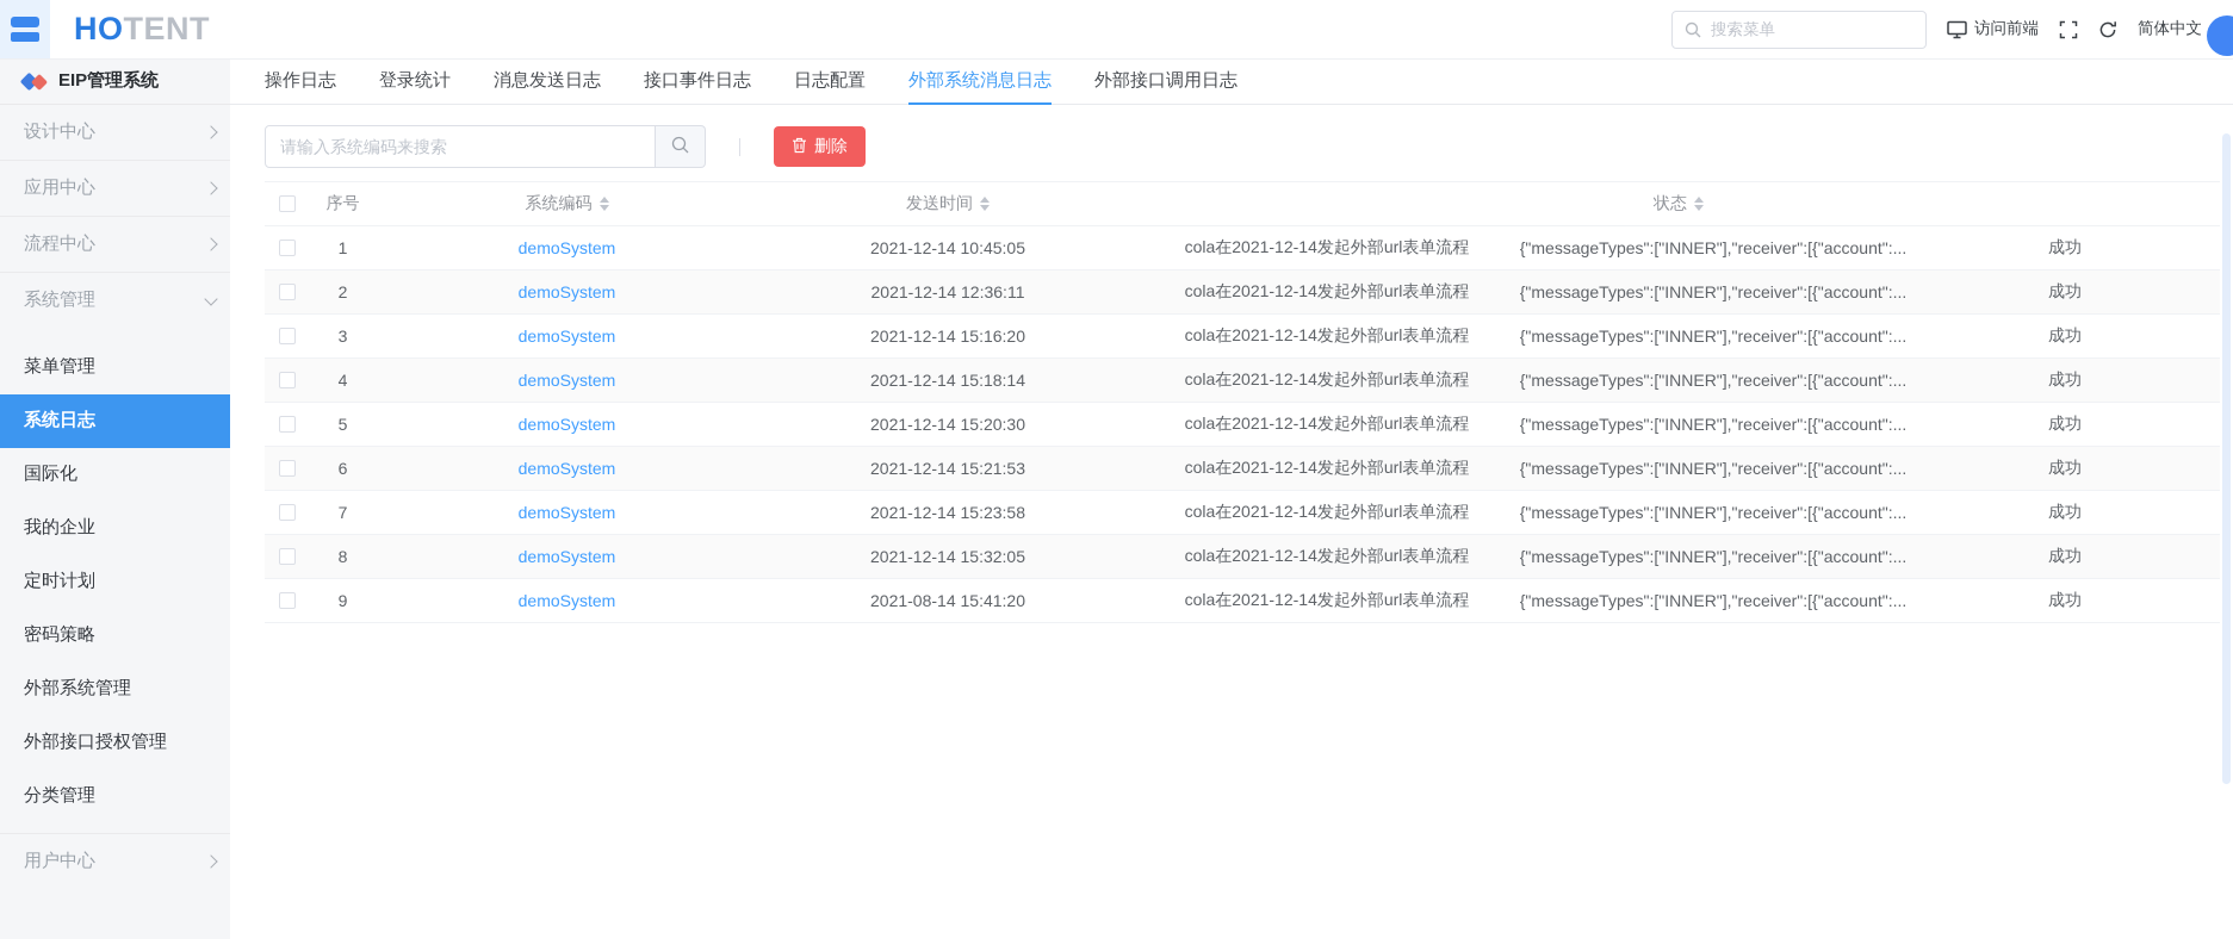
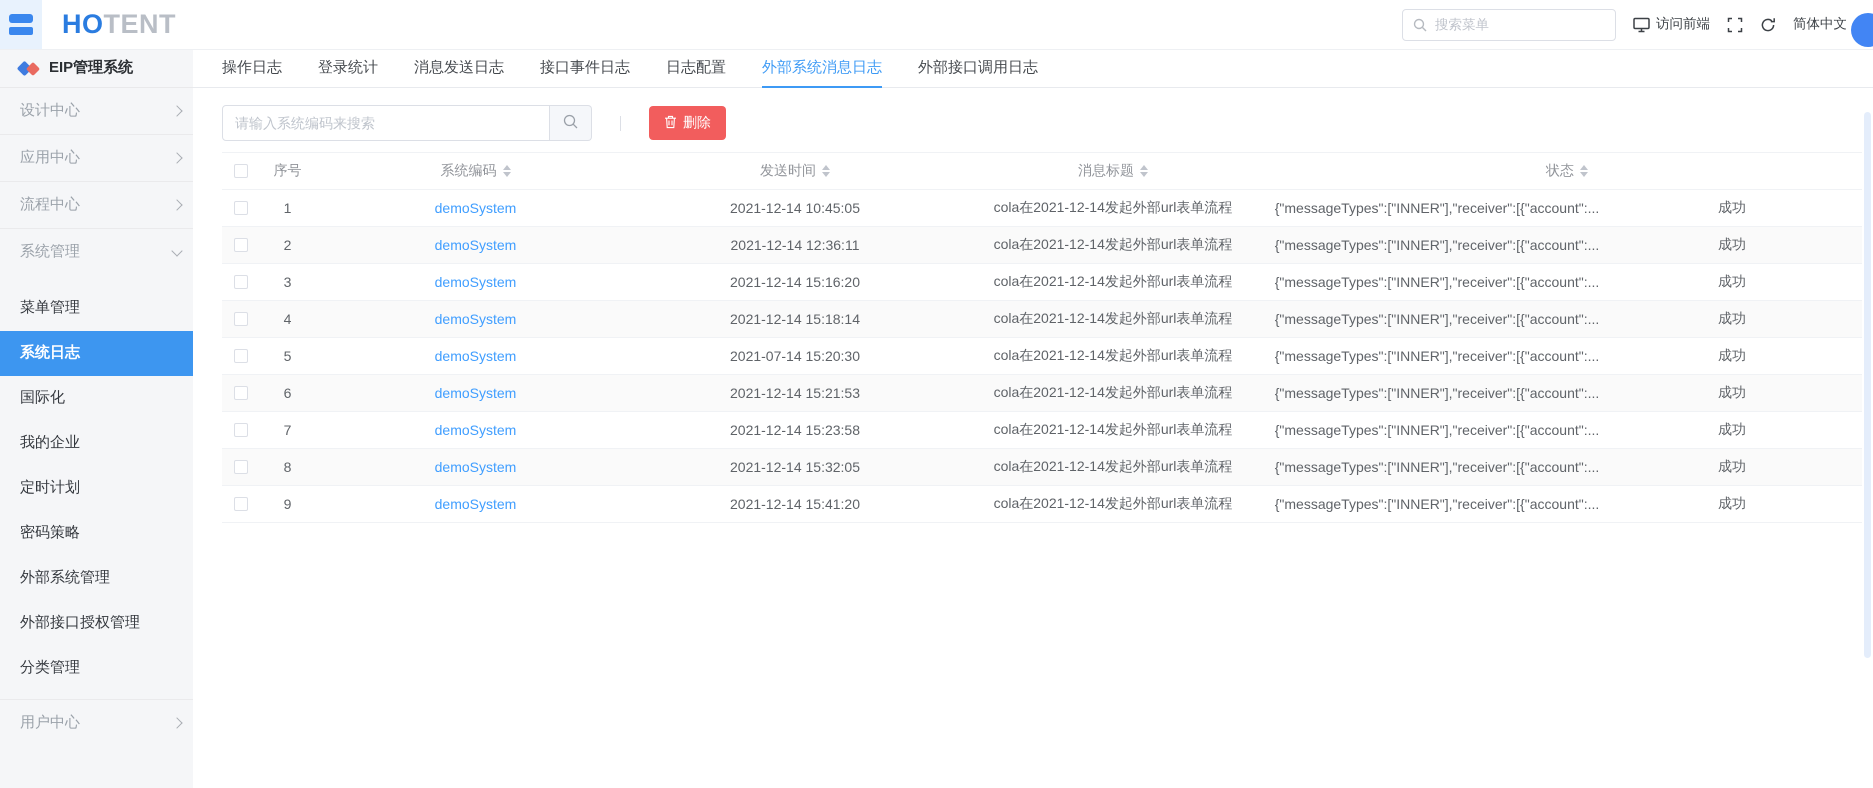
  HOTENT
  搜索菜单
  访问前端
  简体中文
  EIP管理系统
  设计中心
  应用中心
  流程中心
  系统管理
  菜单管理
  系统日志
  国际化
  我的企业
  定时计划
  密码策略
  外部系统管理
  外部接口授权管理
  分类管理
  用户中心
  操作日志
  登录统计
  消息发送日志
  接口事件日志
  日志配置
  外部系统消息日志
  外部接口调用日志
  请输入系统编码来搜索
  删除
  序号
  系统编码
  发送时间
+ 消息标题
  状态
  1
  demoSystem
  2021-12-14 10:45:05
  cola在2021-12-14发起外部url表单流程
  {"messageTypes":["INNER"],"receiver":[{"account":...
  成功
  2
  demoSystem
  2021-12-14 12:36:11
  cola在2021-12-14发起外部url表单流程
  {"messageTypes":["INNER"],"receiver":[{"account":...
  成功
  3
  demoSystem
  2021-12-14 15:16:20
  cola在2021-12-14发起外部url表单流程
  {"messageTypes":["INNER"],"receiver":[{"account":...
  成功
  4
  demoSystem
  2021-12-14 15:18:14
  cola在2021-12-14发起外部url表单流程
  {"messageTypes":["INNER"],"receiver":[{"account":...
  成功
  5
  demoSystem
- 2021-12-14 15:20:30
+ 2021-07-14 15:20:30
  cola在2021-12-14发起外部url表单流程
  {"messageTypes":["INNER"],"receiver":[{"account":...
  成功
  6
  demoSystem
  2021-12-14 15:21:53
  cola在2021-12-14发起外部url表单流程
  {"messageTypes":["INNER"],"receiver":[{"account":...
  成功
  7
  demoSystem
  2021-12-14 15:23:58
  cola在2021-12-14发起外部url表单流程
  {"messageTypes":["INNER"],"receiver":[{"account":...
  成功
  8
  demoSystem
  2021-12-14 15:32:05
  cola在2021-12-14发起外部url表单流程
  {"messageTypes":["INNER"],"receiver":[{"account":...
  成功
  9
  demoSystem
- 2021-08-14 15:41:20
+ 2021-12-14 15:41:20
  cola在2021-12-14发起外部url表单流程
  {"messageTypes":["INNER"],"receiver":[{"account":...
  成功
